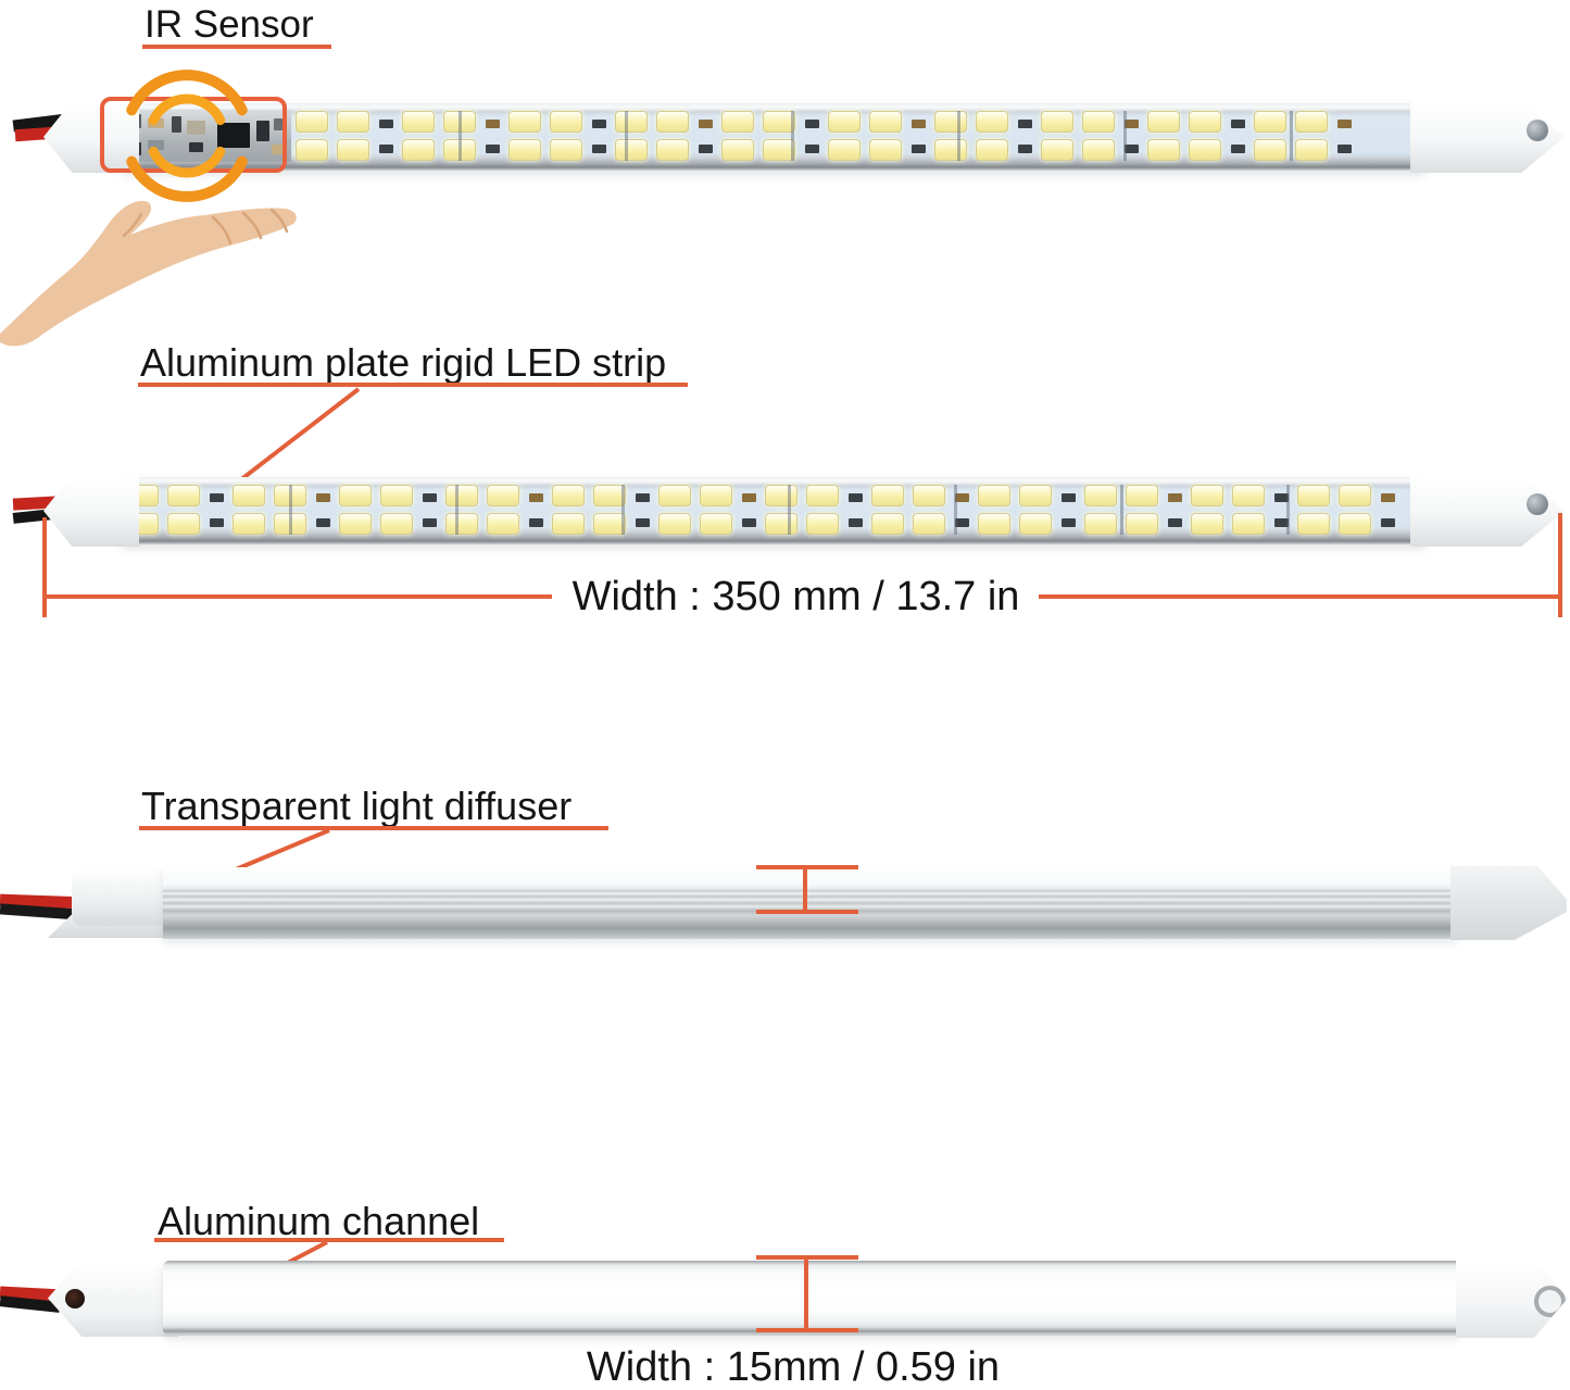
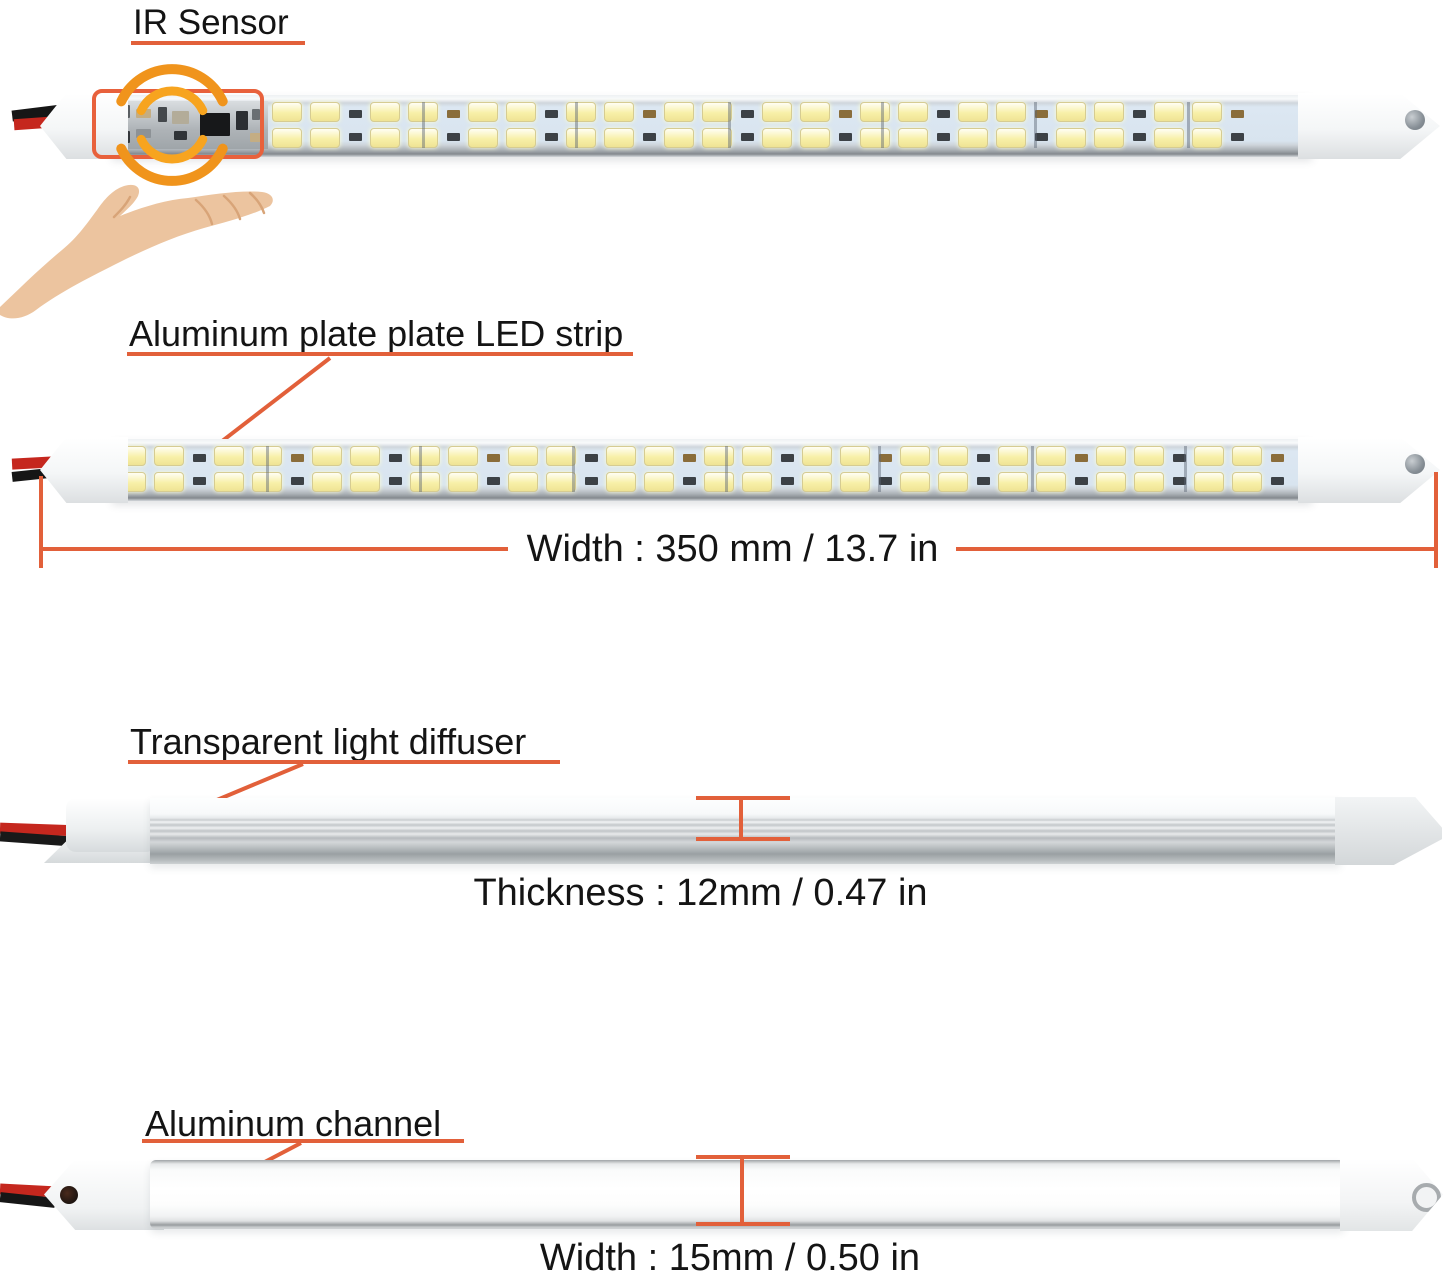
  IR Sensor
- Aluminum plate rigid LED strip
+ Aluminum plate plate LED strip
  Width : 350 mm / 13.7 in
  Transparent light diffuser
+ Thickness : 12mm / 0.47 in
  Aluminum channel
- Width : 15mm / 0.59 in
+ Width : 15mm / 0.50 in
